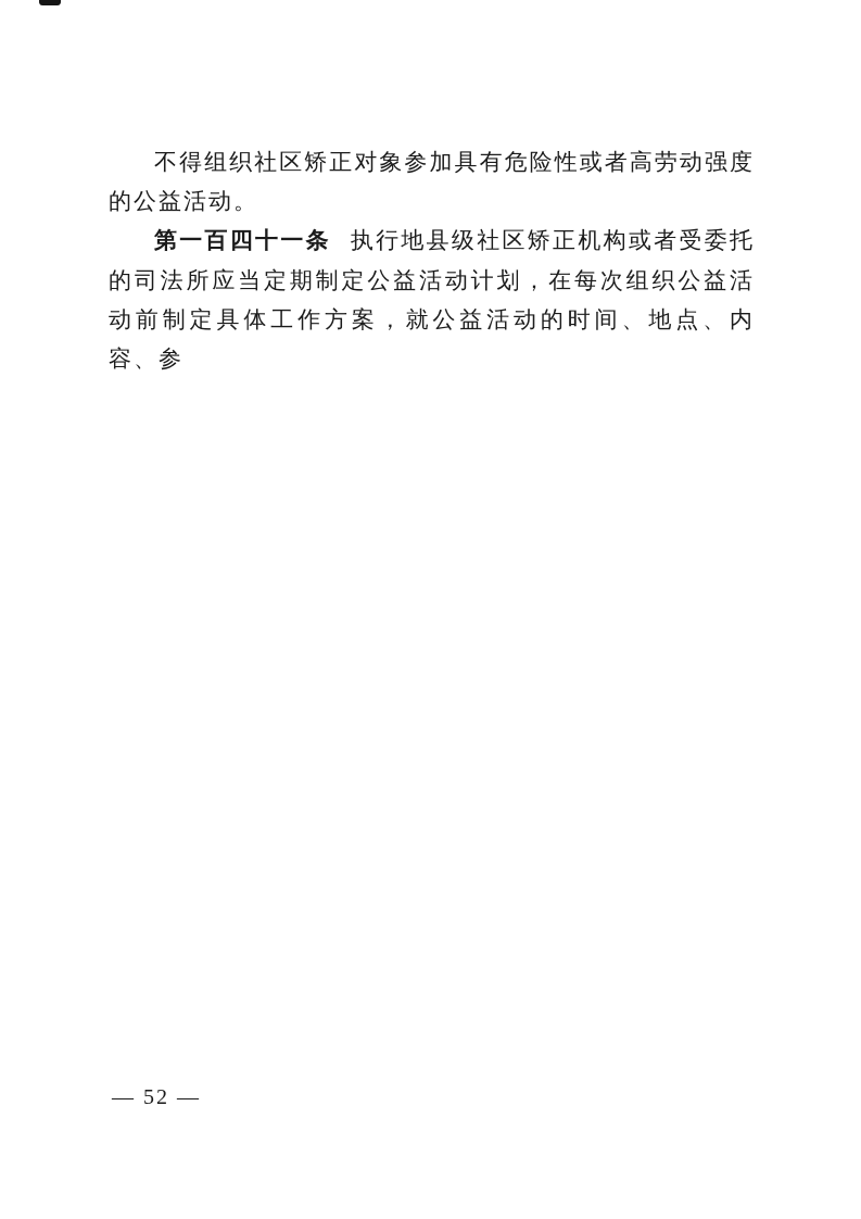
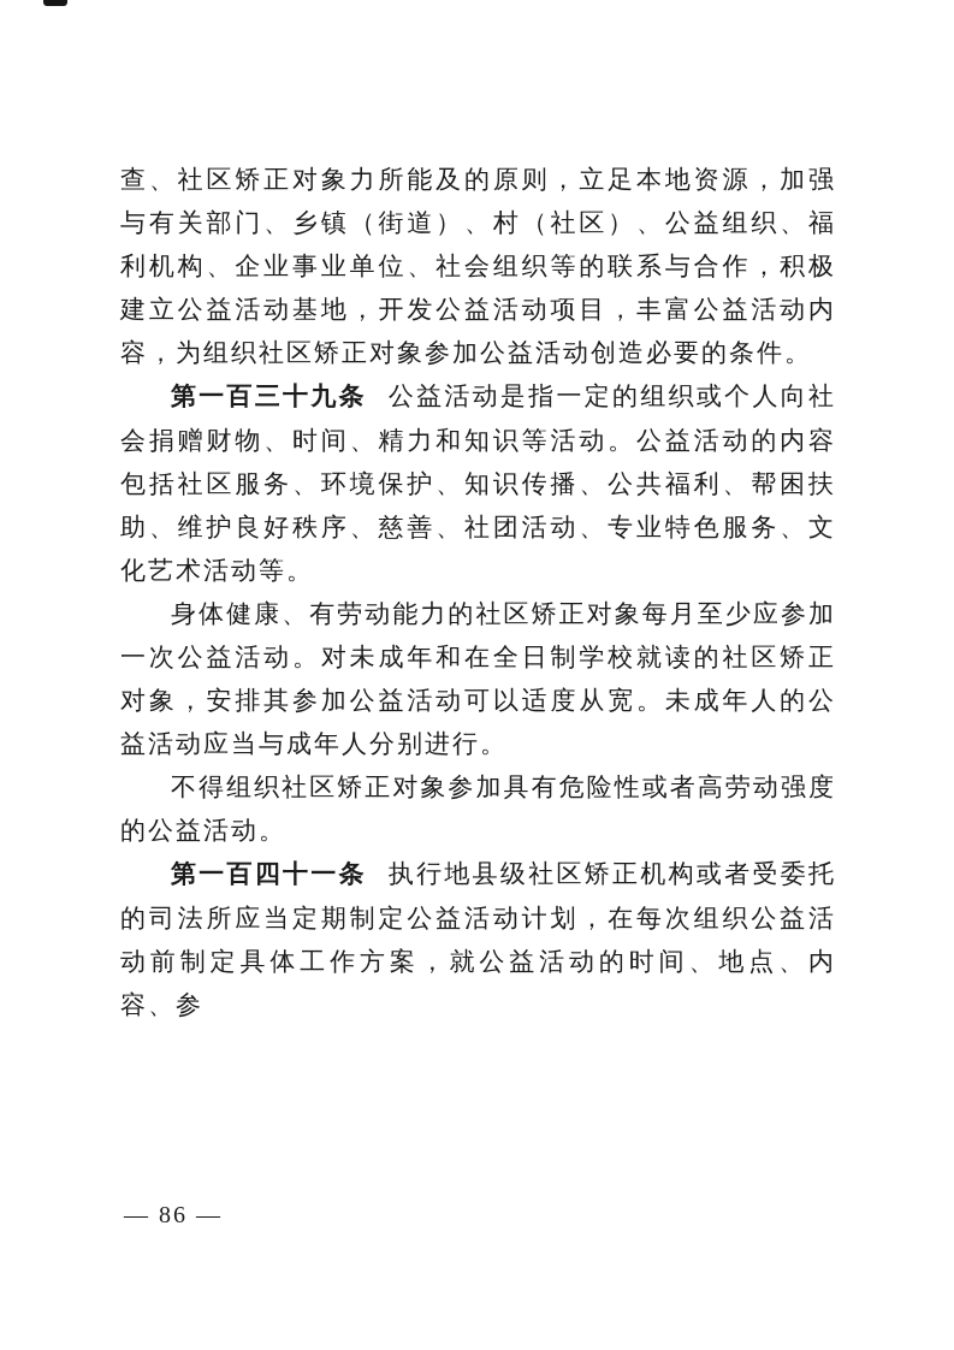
+ 查、社区矫正对象力所能及的原则，立足本地资源，加强与有关部门、乡镇（街道）、村（社区）、公益组织、福利机构、企业事业单位、社会组织等的联系与合作，积极建立公益活动基地，开发公益活动项目，丰富公益活动内容，为组织社区矫正对象参加公益活动创造必要的条件。
+ 第一百三十九条 公益活动是指一定的组织或个人向社会捐赠财物、时间、精力和知识等活动。公益活动的内容包括社区服务、环境保护、知识传播、公共福利、帮困扶助、维护良好秩序、慈善、社团活动、专业特色服务、文化艺术活动等。
+ 身体健康、有劳动能力的社区矫正对象每月至少应参加一次公益活动。对未成年和在全日制学校就读的社区矫正对象，安排其参加公益活动可以适度从宽。未成年人的公益活动应当与成年人分别进行。
  不得组织社区矫正对象参加具有危险性或者高劳动强度的公益活动。
  第一百四十一条 执行地县级社区矫正机构或者受委托的司法所应当定期制定公益活动计划，在每次组织公益活动前制定具体工作方案，就公益活动的时间、地点、内容、参
- — 52 —
+ — 86 —
